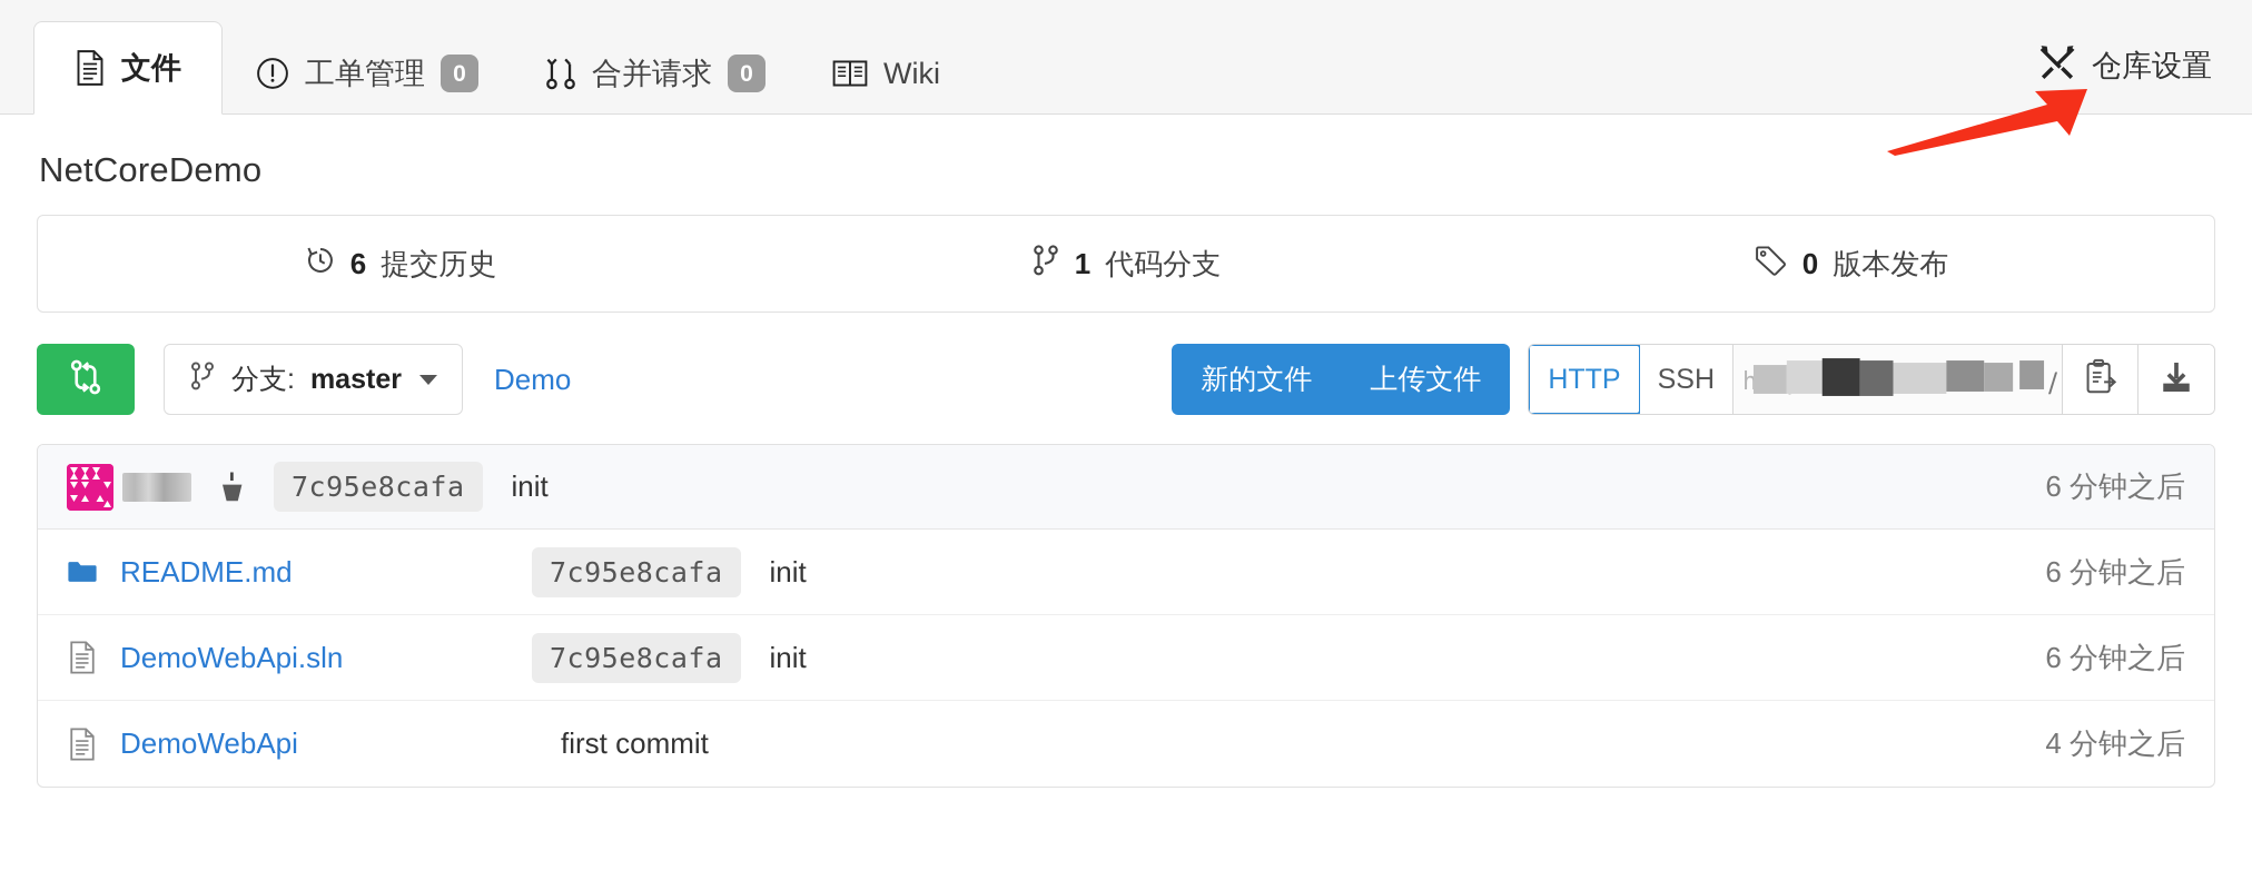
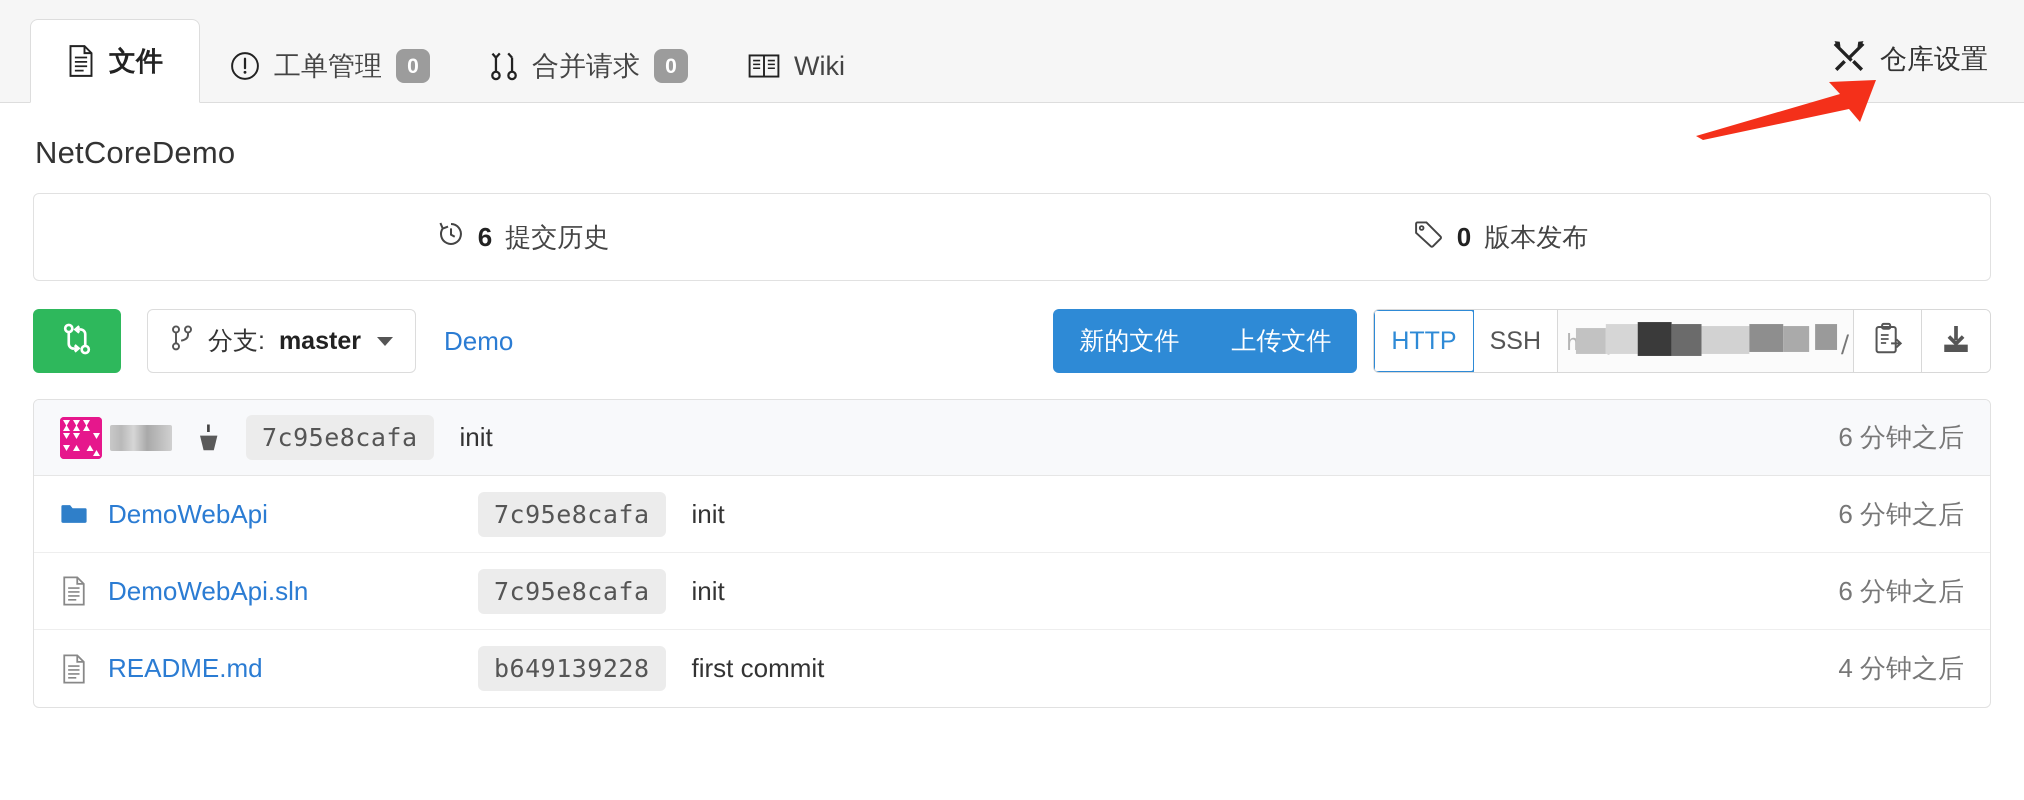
  文件
  工单管理
  0
  合并请求
  0
  Wiki
  仓库设置
  NetCoreDemo
  6
  提交历史
- 1
- 代码分支
  0
  版本发布
  分支:
  master
  Demo
  新的文件
  上传文件
  HTTP
  SSH
  /
  7c95e8cafa
  init
  6 分钟之后
- README.md
+ DemoWebApi
  7c95e8cafa
  init
  6 分钟之后
  DemoWebApi.sln
  7c95e8cafa
  init
  6 分钟之后
- DemoWebApi
+ README.md
+ b649139228
  first commit
  4 分钟之后
